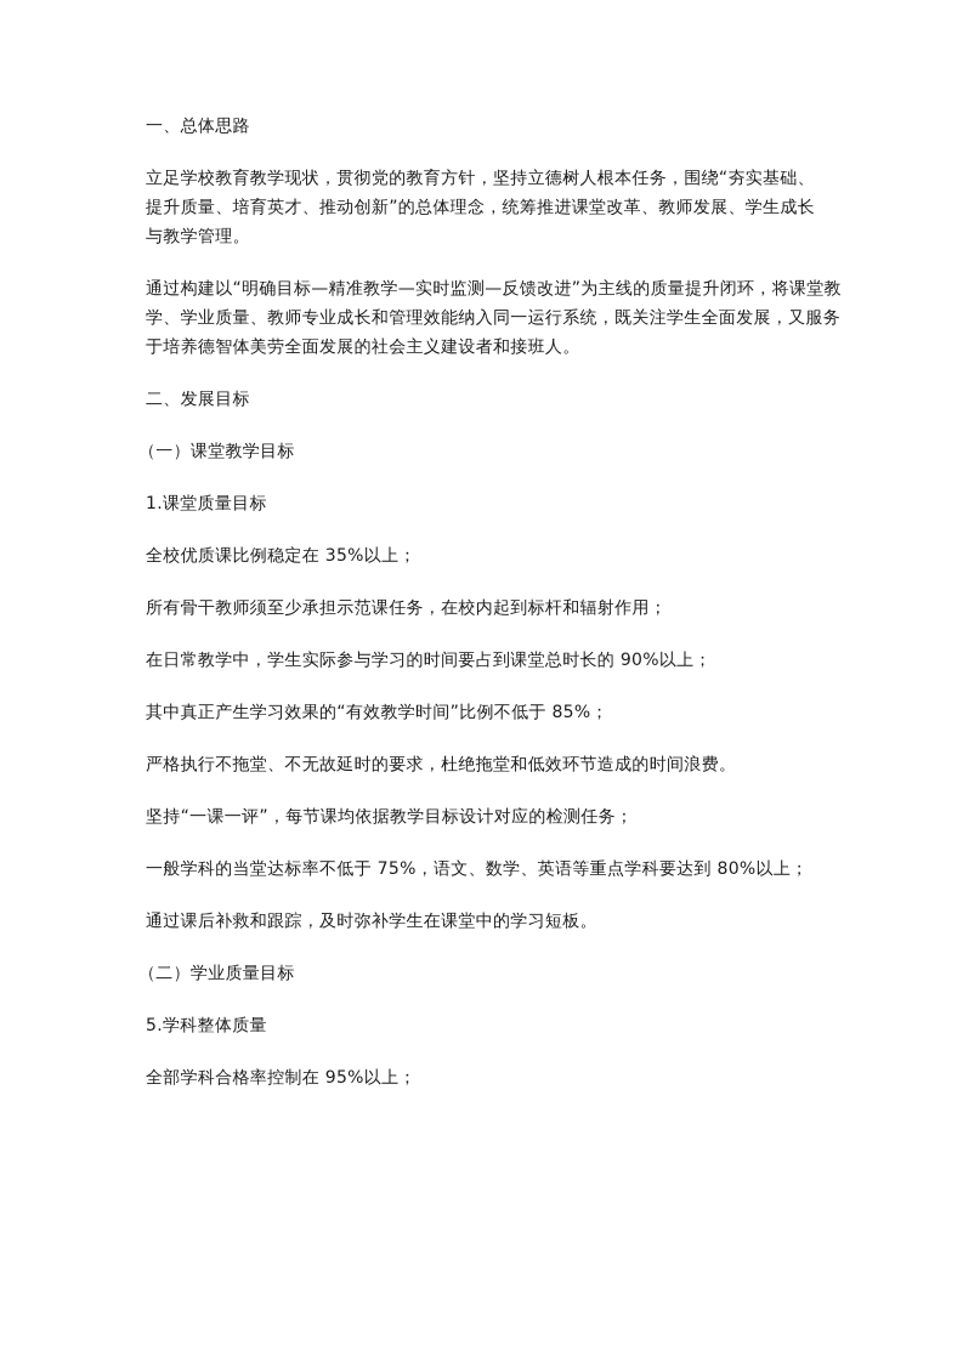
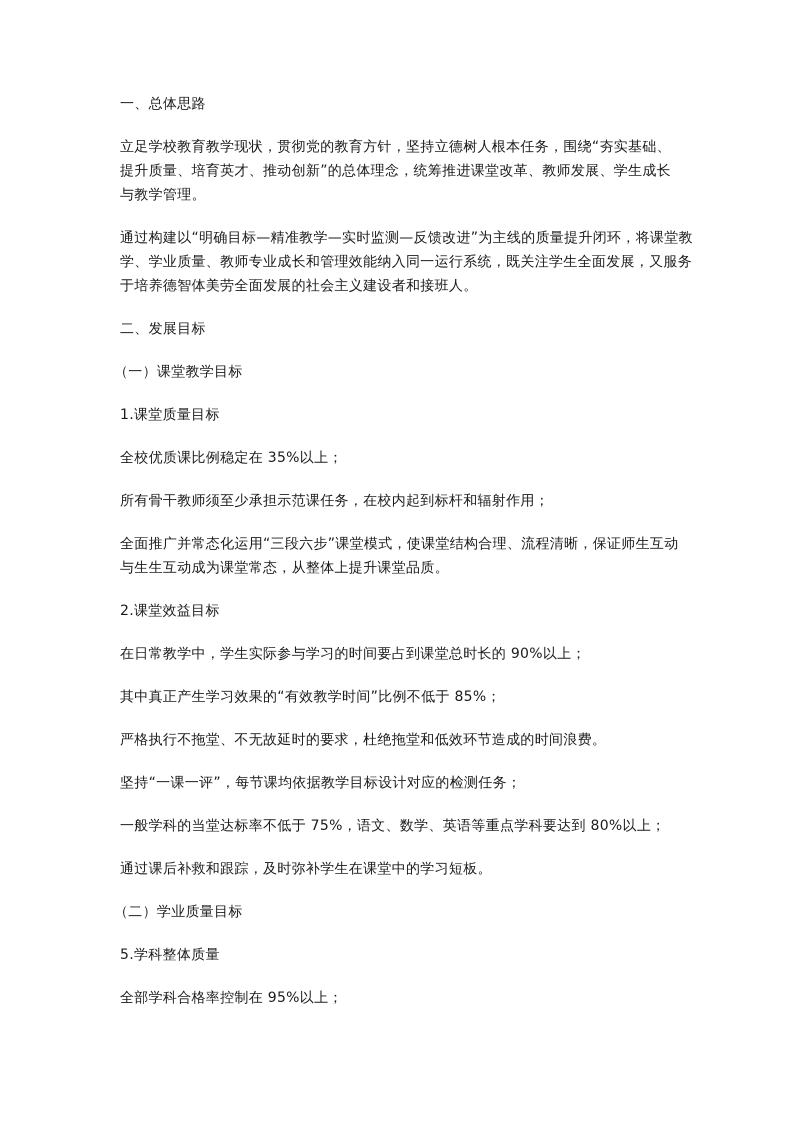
  一、总体思路
  立足学校教育教学现状，贯彻党的教育方针，坚持立德树人根本任务，围绕“夯实基础、提升质量、培育英才、推动创新”的总体理念，统筹推进课堂改革、教师发展、学生成长与教学管理。
  通过构建以“明确目标—精准教学—实时监测—反馈改进”为主线的质量提升闭环，将课堂教学、学业质量、教师专业成长和管理效能纳入同一运行系统，既关注学生全面发展，又服务于培养德智体美劳全面发展的社会主义建设者和接班人。
  二、发展目标
  （一）课堂教学目标
  1.课堂质量目标
  全校优质课比例稳定在 35%以上；
  所有骨干教师须至少承担示范课任务，在校内起到标杆和辐射作用；
+ 全面推广并常态化运用“三段六步”课堂模式，使课堂结构合理、流程清晰，保证师生互动与生生互动成为课堂常态，从整体上提升课堂品质。
+ 2.课堂效益目标
  在日常教学中，学生实际参与学习的时间要占到课堂总时长的 90%以上；
  其中真正产生学习效果的“有效教学时间”比例不低于 85%；
  严格执行不拖堂、不无故延时的要求，杜绝拖堂和低效环节造成的时间浪费。
  坚持“一课一评”，每节课均依据教学目标设计对应的检测任务；
  一般学科的当堂达标率不低于 75%，语文、数学、英语等重点学科要达到 80%以上；
  通过课后补救和跟踪，及时弥补学生在课堂中的学习短板。
  （二）学业质量目标
  5.学科整体质量
  全部学科合格率控制在 95%以上；
